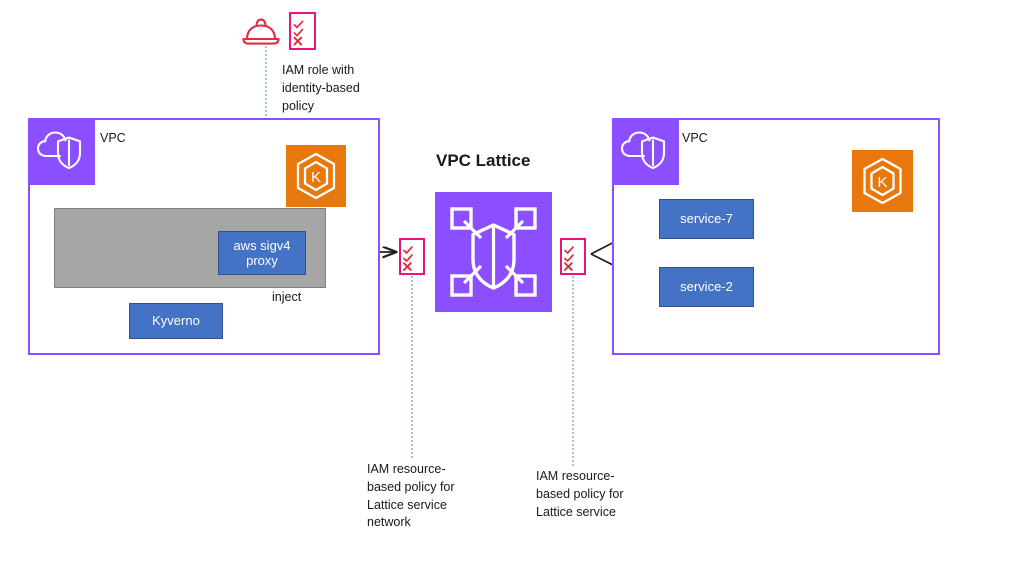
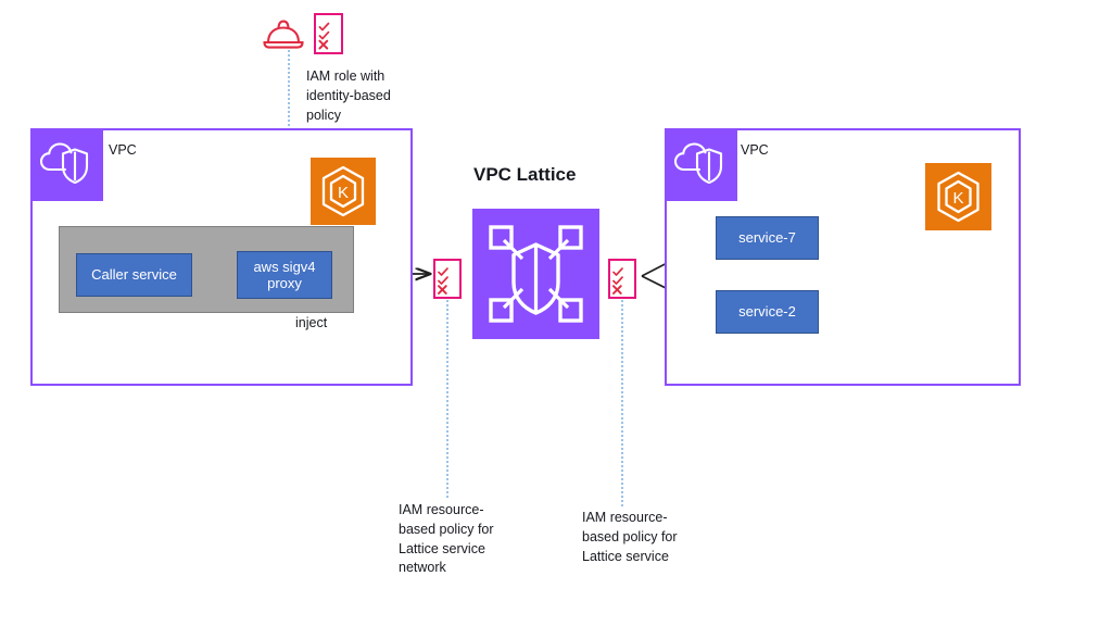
  IAM role with
  identity-based
  policy
  VPC
  K
+ Caller service
  aws sigv4
  proxy
  inject
- Kyverno
  VPC Lattice
  VPC
  K
  service-7
  service-2
  IAM resource-
  based policy for
  Lattice service
  network
  IAM resource-
  based policy for
  Lattice service
